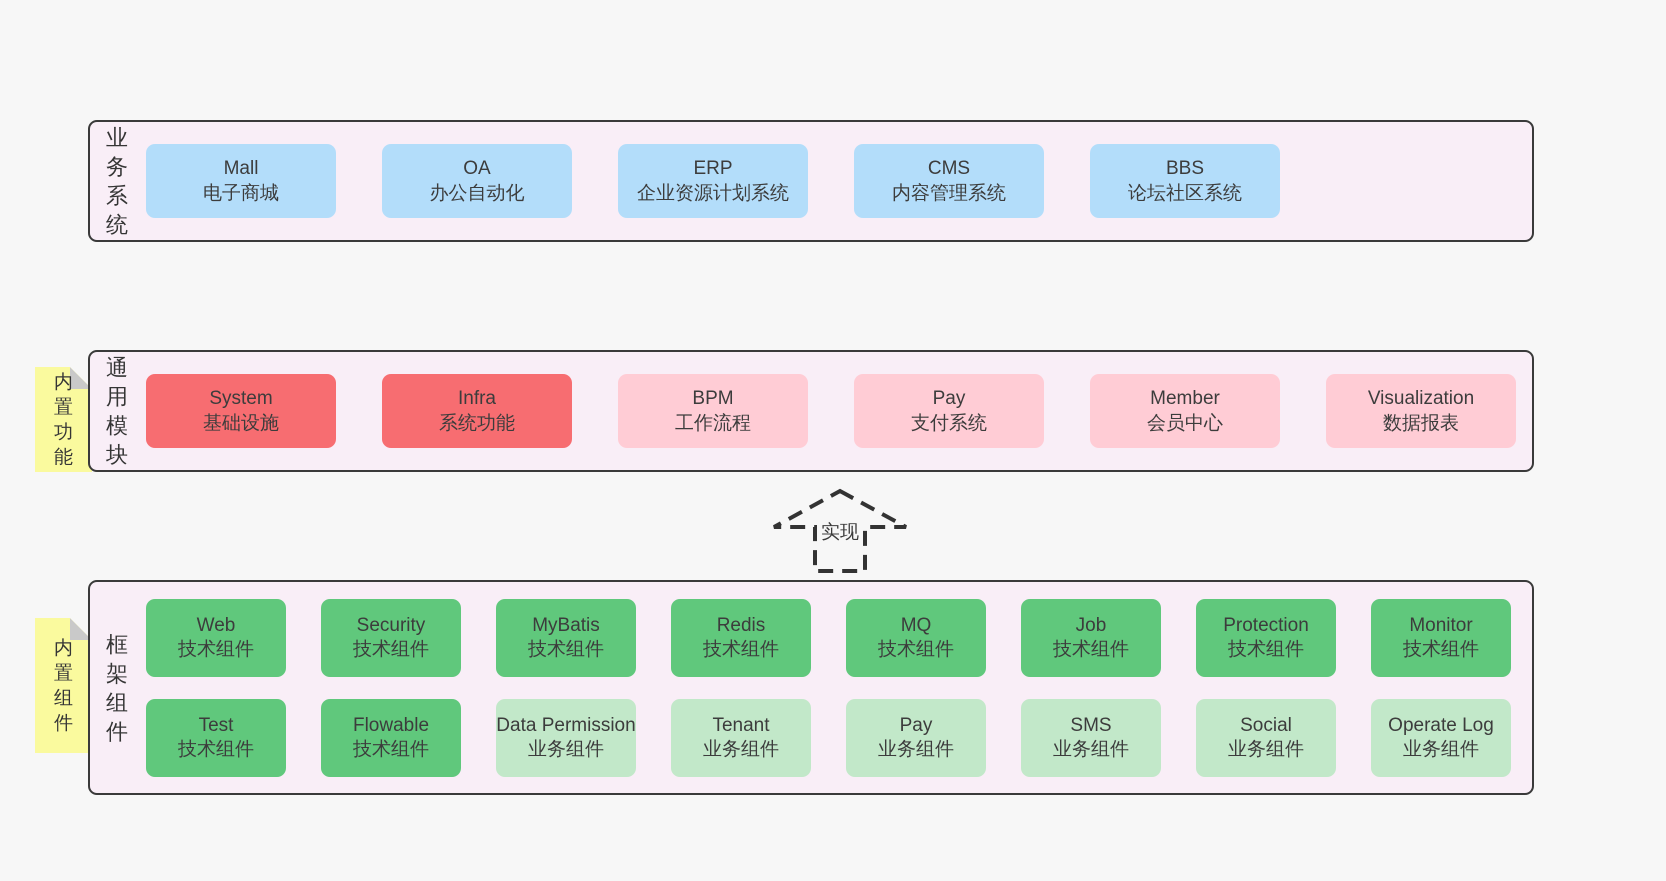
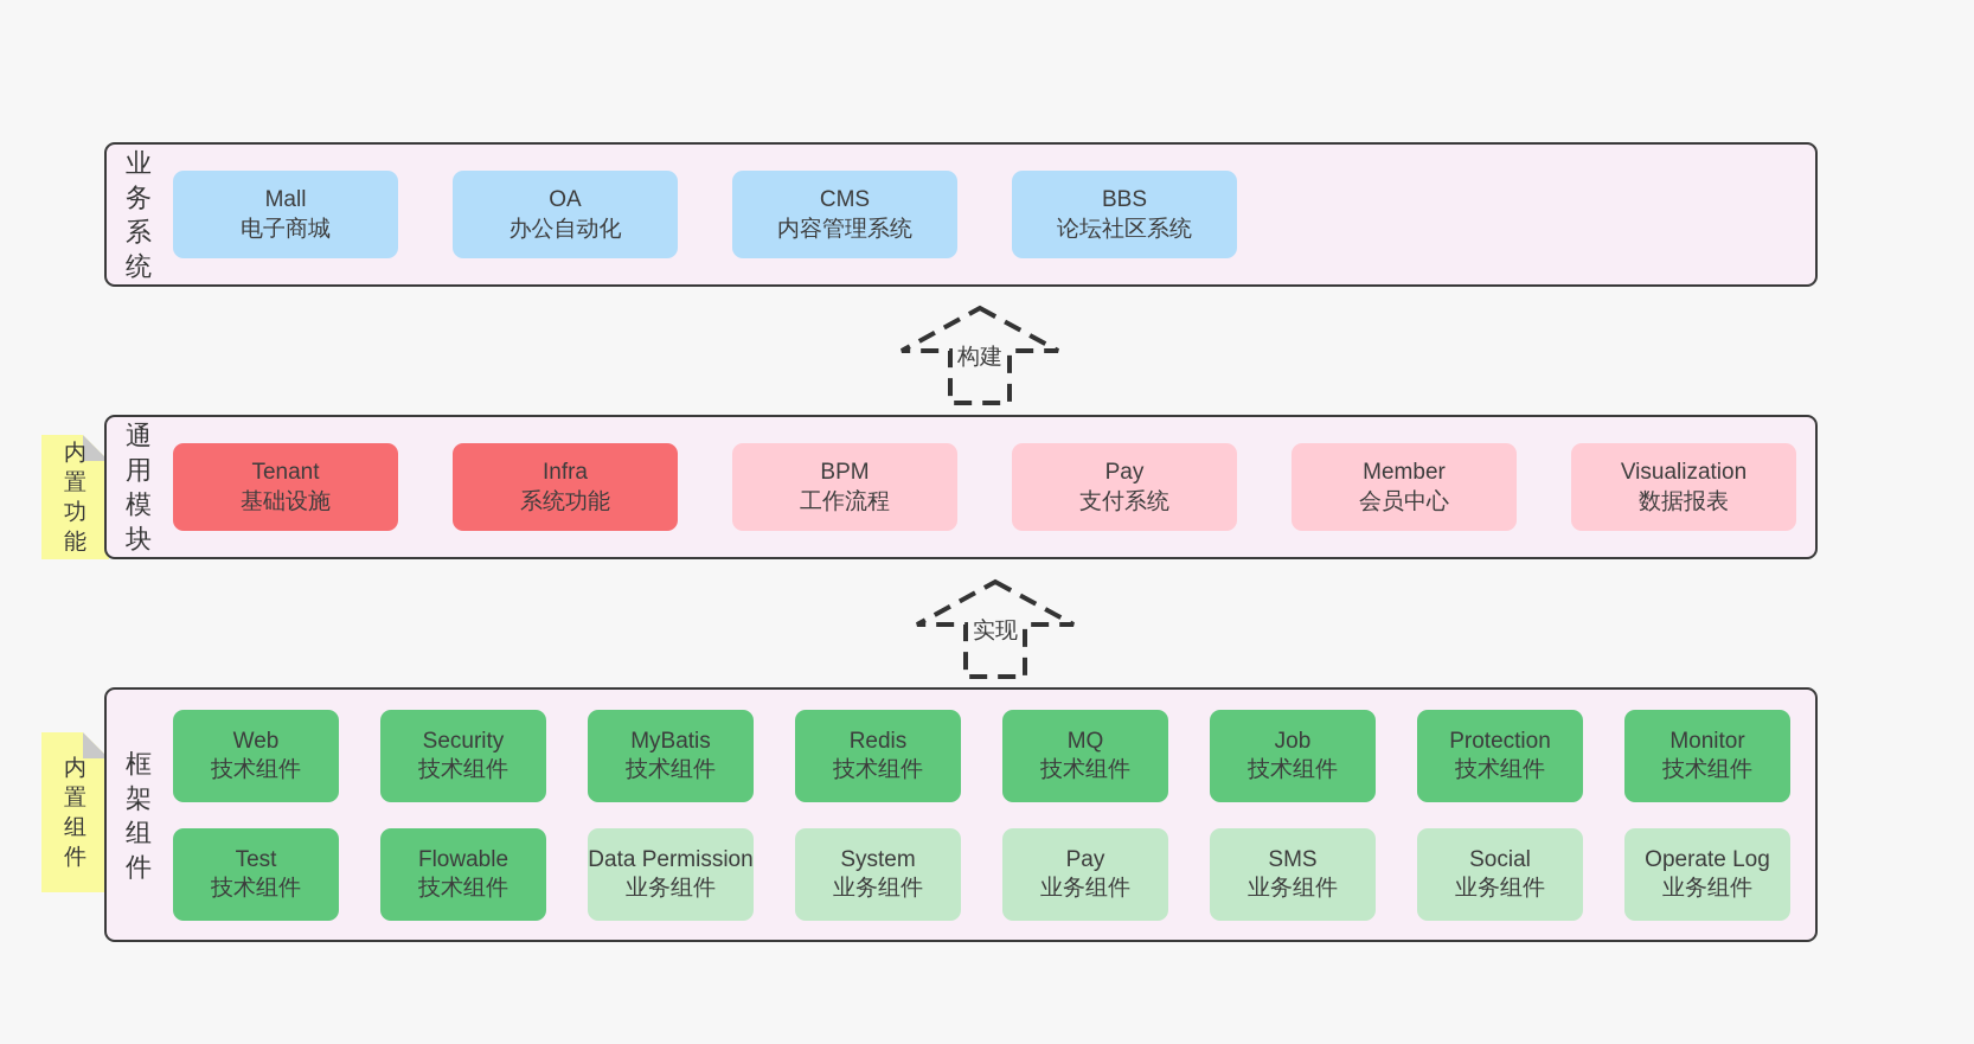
  内
  置
  功
  能
  内
  置
  组
  件
  业
  务
  系
  统
  Mall
  电子商城
  OA
  办公自动化
- ERP
- 企业资源计划系统
  CMS
  内容管理系统
  BBS
  论坛社区系统
  通
  用
  模
  块
- System
+ Tenant
  基础设施
  Infra
  系统功能
  BPM
  工作流程
  Pay
  支付系统
  Member
  会员中心
  Visualization
  数据报表
  框
  架
  组
  件
  Web
  技术组件
  Security
  技术组件
  MyBatis
  技术组件
  Redis
  技术组件
  MQ
  技术组件
  Job
  技术组件
  Protection
  技术组件
  Monitor
  技术组件
  Test
  技术组件
  Flowable
  技术组件
  Data Permission
  业务组件
- Tenant
+ System
  业务组件
  Pay
  业务组件
  SMS
  业务组件
  Social
  业务组件
  Operate Log
  业务组件
+ 构建
  实现
